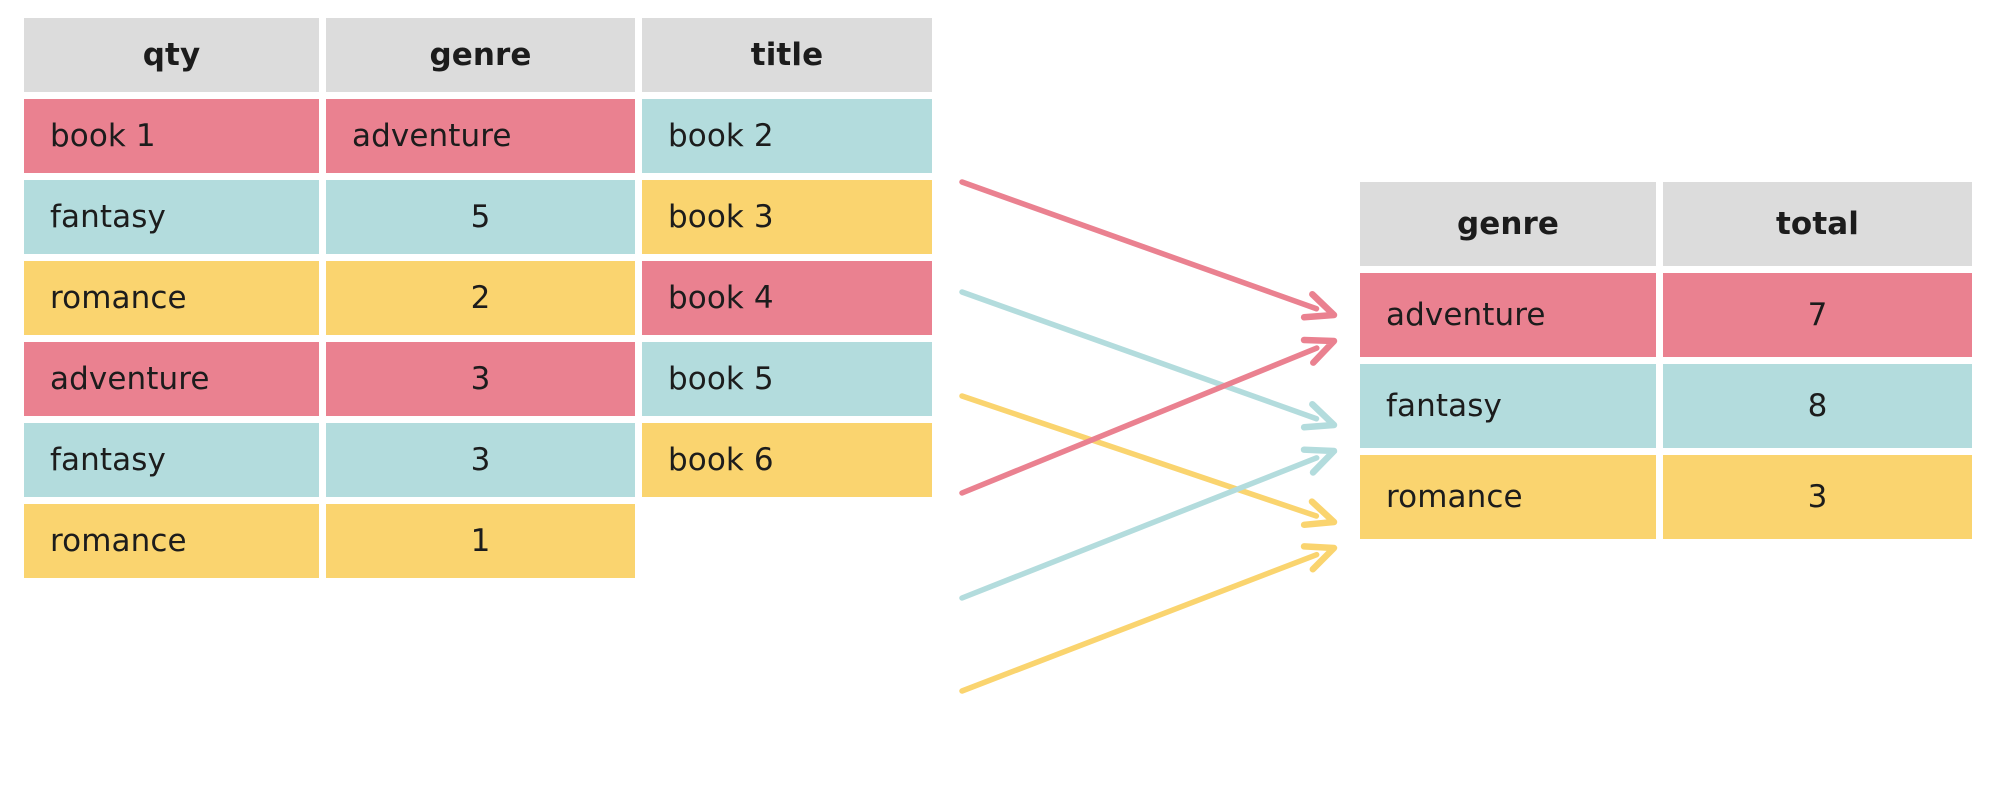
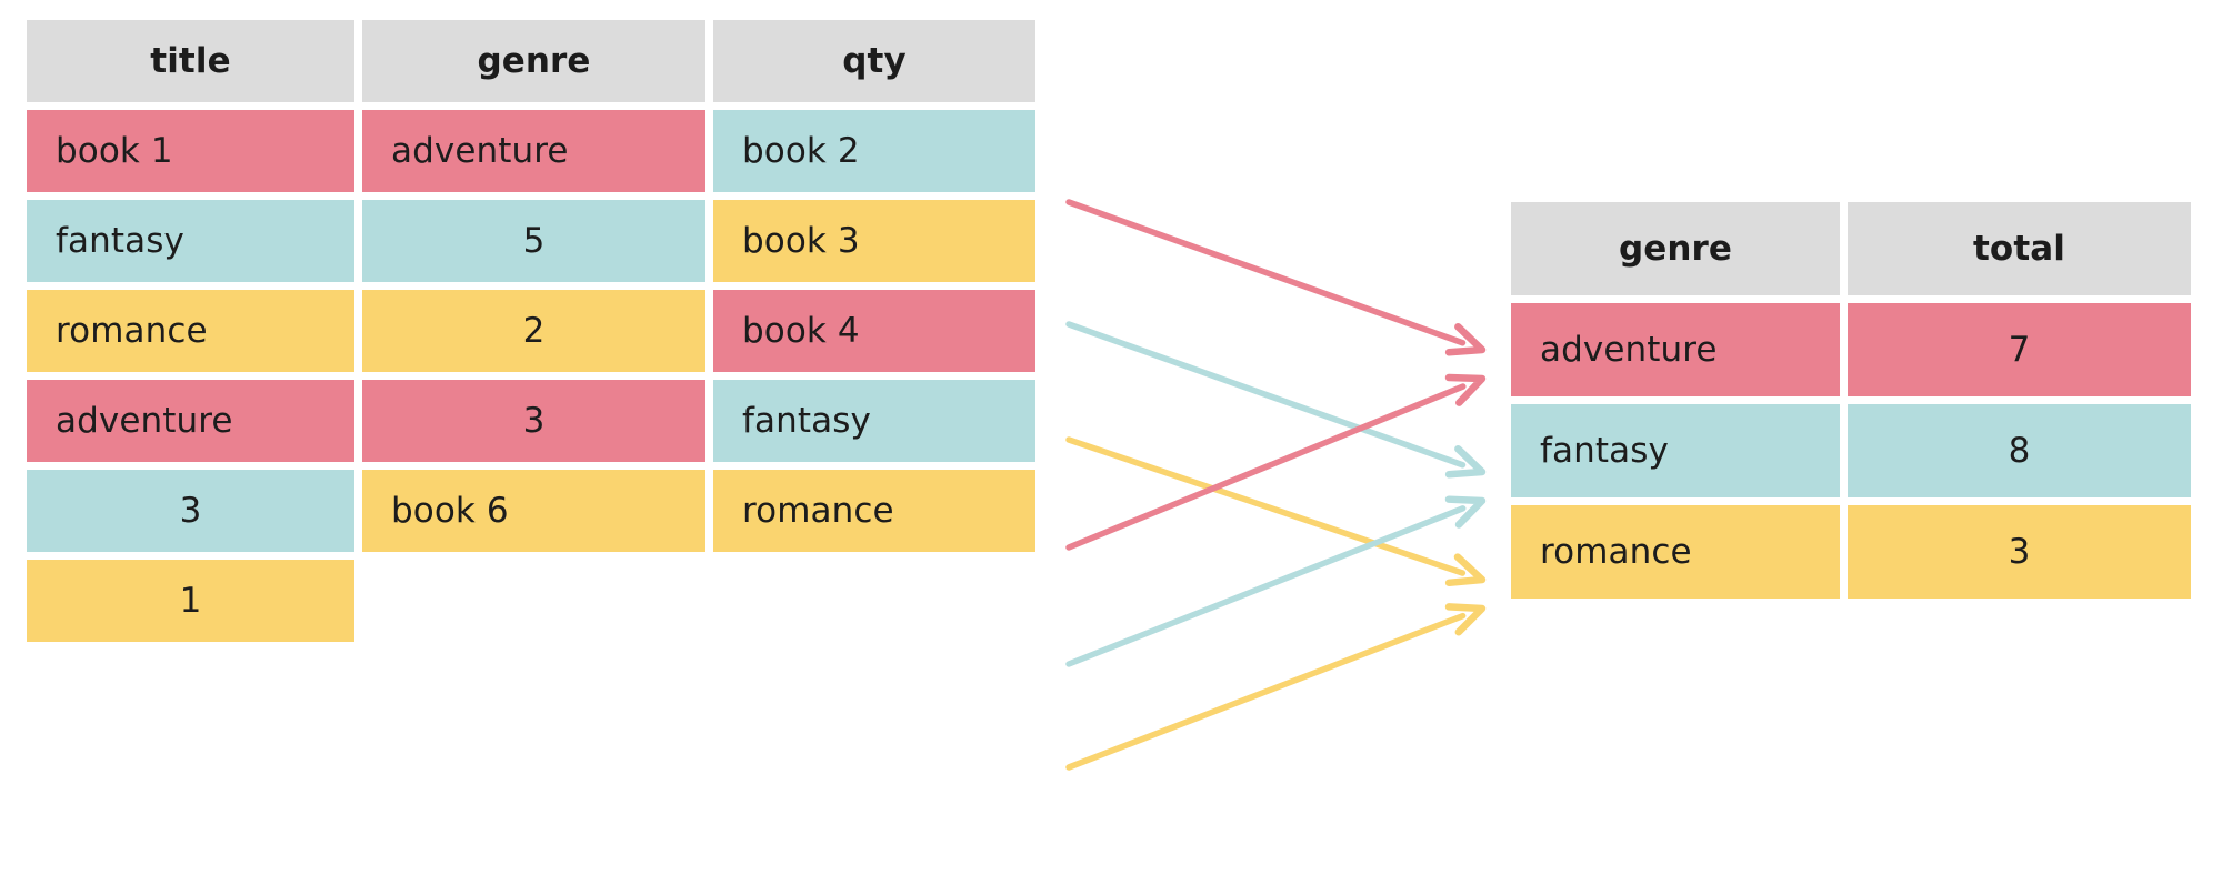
- qty
+ title
  genre
- title
+ qty
  book 1
  adventure
  book 2
  fantasy
  5
  book 3
  romance
  2
  book 4
  adventure
  3
- book 5
  fantasy
  3
  book 6
  romance
  1
  genre
  total
  adventure
  7
  fantasy
  8
  romance
  3
